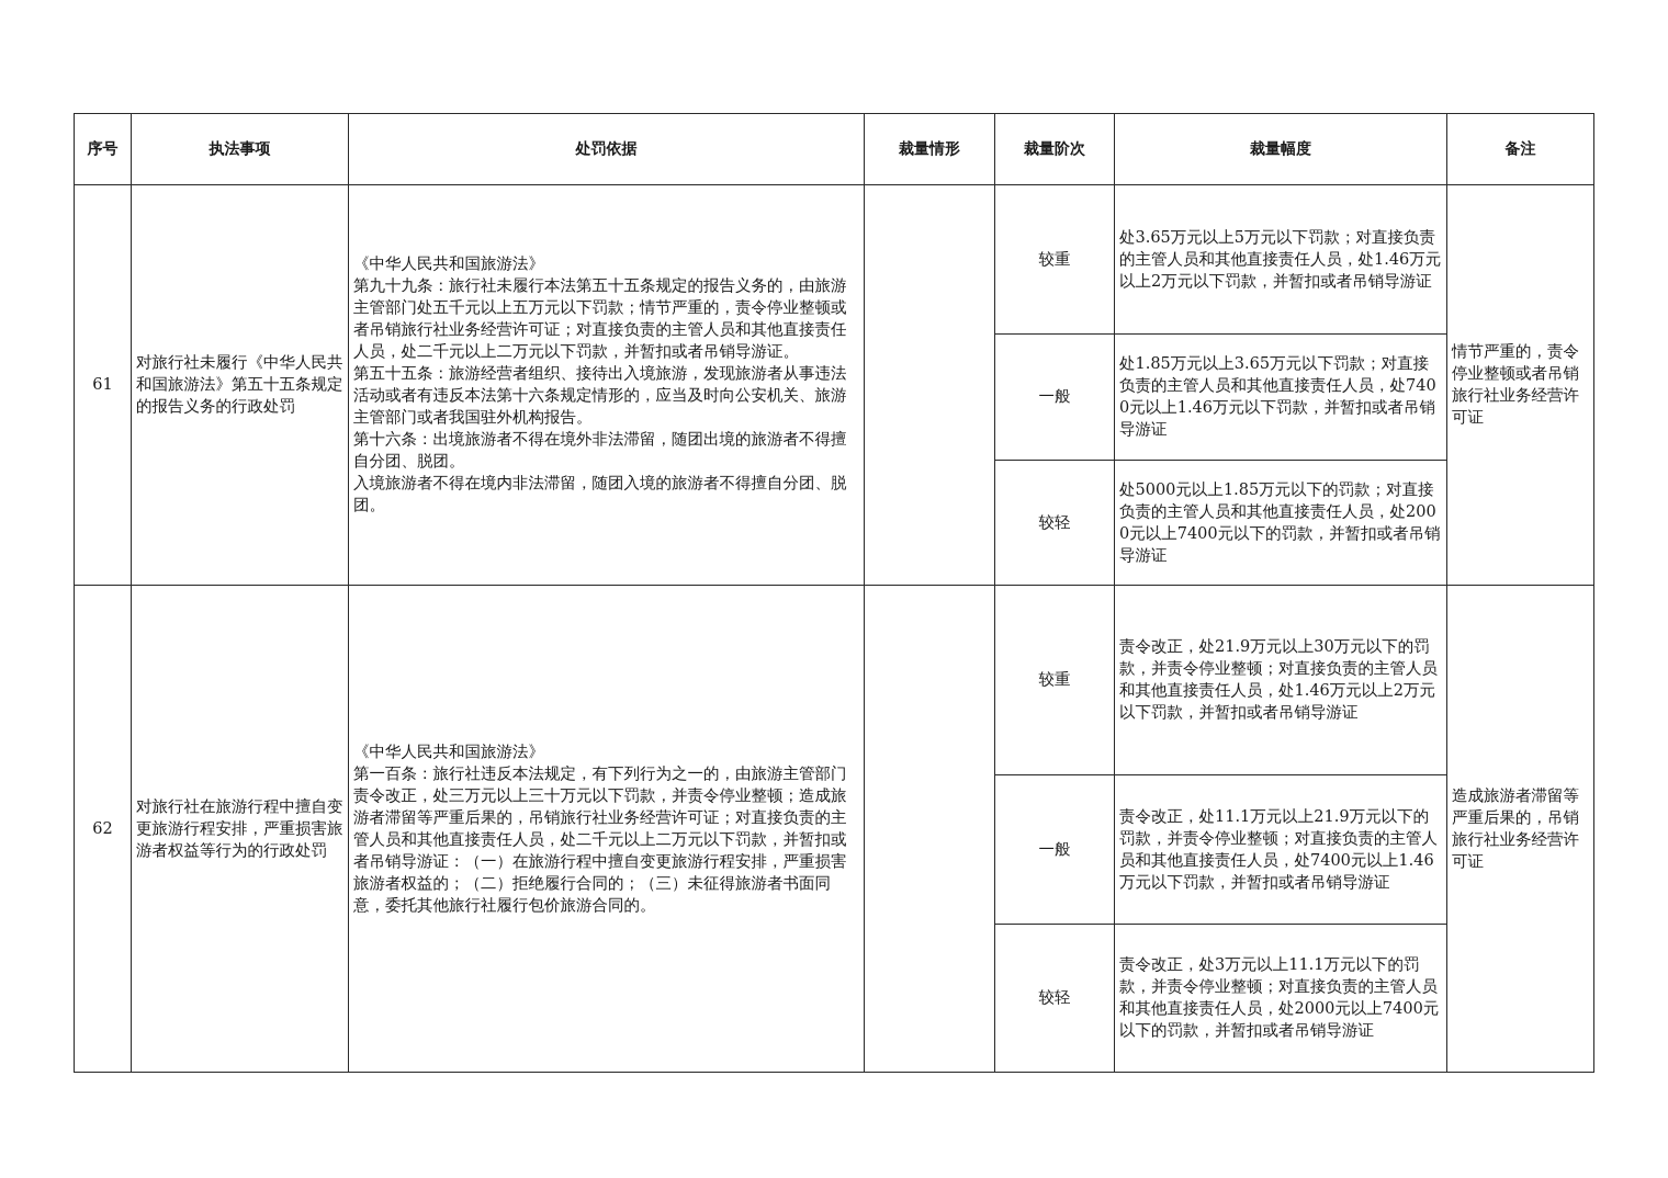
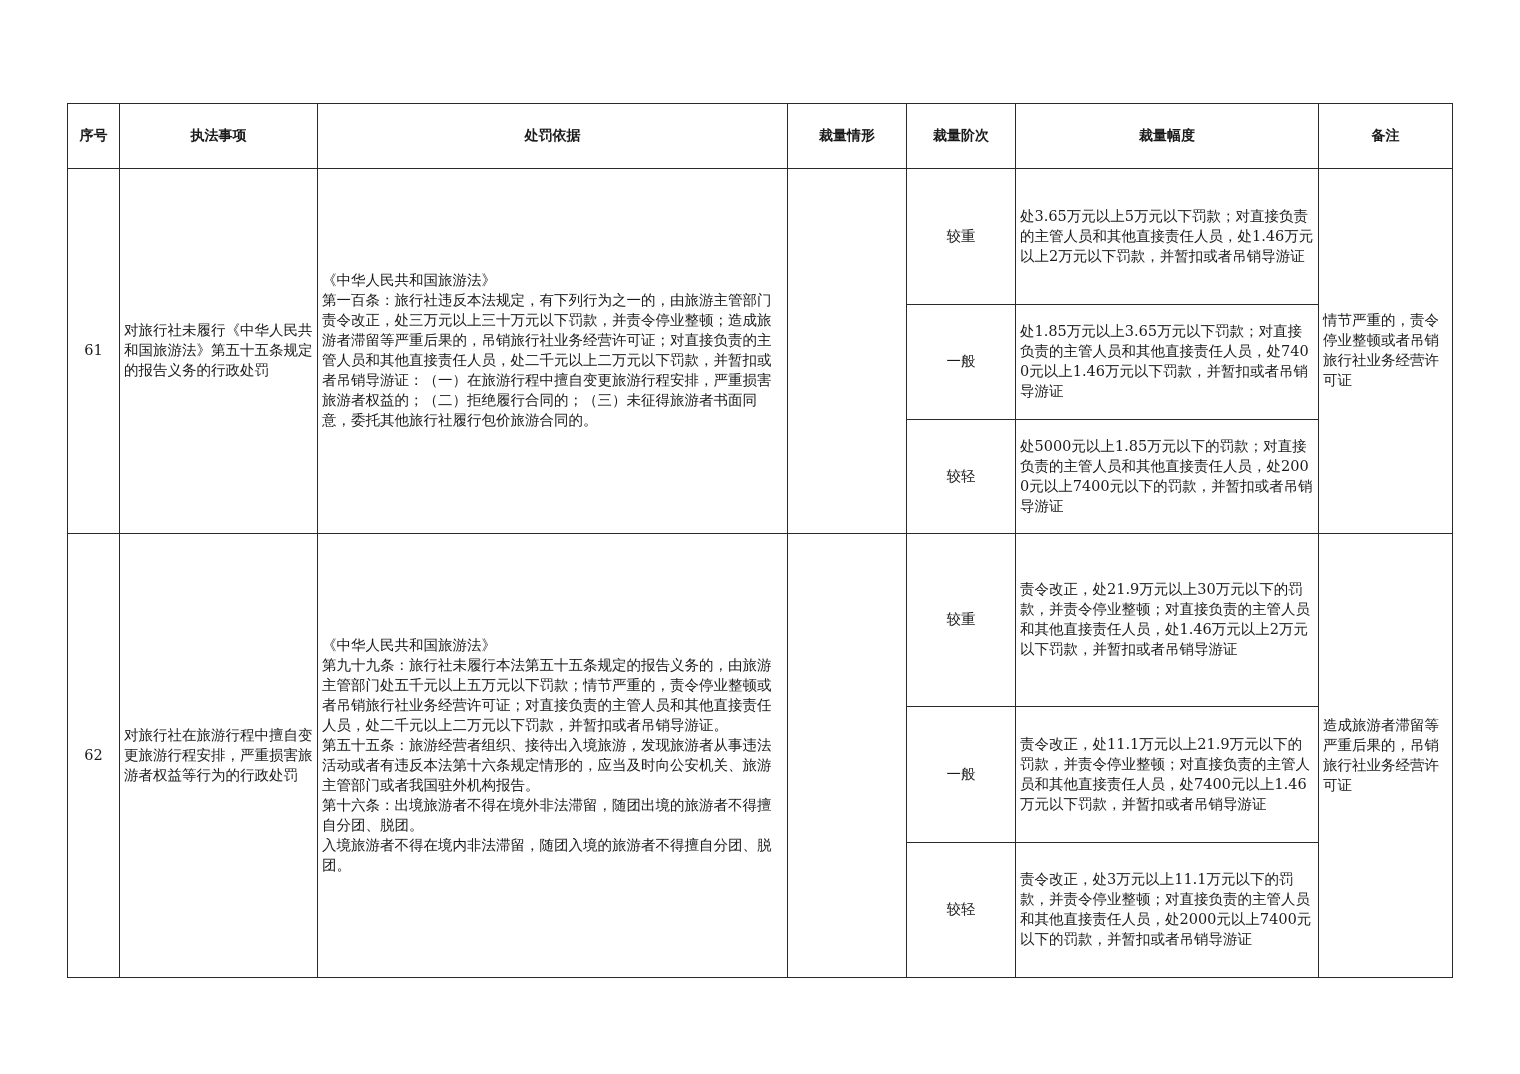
  序号	执法事项	处罚依据	裁量情形	裁量阶次	裁量幅度	备注
- 61	对旅行社未履行《中华人民共和国旅游法》第五十五条规定的报告义务的行政处罚	《中华人民共和国旅游法》 第九十九条：旅行社未履行本法第五十五条规定的报告义务的，由旅游主管部门处五千元以上五万元以下罚款；情节严重的，责令停业整顿或者吊销旅行社业务经营许可证；对直接负责的主管人员和其他直接责任人员，处二千元以上二万元以下罚款，并暂扣或者吊销导游证。 第五十五条：旅游经营者组织、接待出入境旅游，发现旅游者从事违法活动或者有违反本法第十六条规定情形的，应当及时向公安机关、旅游主管部门或者我国驻外机构报告。 第十六条：出境旅游者不得在境外非法滞留，随团出境的旅游者不得擅自分团、脱团。 入境旅游者不得在境内非法滞留，随团入境的旅游者不得擅自分团、脱团。		较重	处3.65万元以上5万元以下罚款；对直接负责的主管人员和其他直接责任人员，处1.46万元以上2万元以下罚款，并暂扣或者吊销导游证	情节严重的，责令停业整顿或者吊销旅行社业务经营许可证
+ 61	对旅行社未履行《中华人民共和国旅游法》第五十五条规定的报告义务的行政处罚	《中华人民共和国旅游法》 第一百条：旅行社违反本法规定，有下列行为之一的，由旅游主管部门责令改正，处三万元以上三十万元以下罚款，并责令停业整顿；造成旅游者滞留等严重后果的，吊销旅行社业务经营许可证；对直接负责的主管人员和其他直接责任人员，处二千元以上二万元以下罚款，并暂扣或者吊销导游证：（一）在旅游行程中擅自变更旅游行程安排，严重损害旅游者权益的；（二）拒绝履行合同的；（三）未征得旅游者书面同意，委托其他旅行社履行包价旅游合同的。		较重	处3.65万元以上5万元以下罚款；对直接负责的主管人员和其他直接责任人员，处1.46万元以上2万元以下罚款，并暂扣或者吊销导游证	情节严重的，责令停业整顿或者吊销旅行社业务经营许可证
  一般	处1.85万元以上3.65万元以下罚款；对直接负责的主管人员和其他直接责任人员，处7400元以上1.46万元以下罚款，并暂扣或者吊销导游证
  较轻	处5000元以上1.85万元以下的罚款；对直接负责的主管人员和其他直接责任人员，处2000元以上7400元以下的罚款，并暂扣或者吊销导游证
- 62	对旅行社在旅游行程中擅自变更旅游行程安排，严重损害旅游者权益等行为的行政处罚	《中华人民共和国旅游法》 第一百条：旅行社违反本法规定，有下列行为之一的，由旅游主管部门责令改正，处三万元以上三十万元以下罚款，并责令停业整顿；造成旅游者滞留等严重后果的，吊销旅行社业务经营许可证；对直接负责的主管人员和其他直接责任人员，处二千元以上二万元以下罚款，并暂扣或者吊销导游证：（一）在旅游行程中擅自变更旅游行程安排，严重损害旅游者权益的；（二）拒绝履行合同的；（三）未征得旅游者书面同意，委托其他旅行社履行包价旅游合同的。		较重	责令改正，处21.9万元以上30万元以下的罚款，并责令停业整顿；对直接负责的主管人员和其他直接责任人员，处1.46万元以上2万元以下罚款，并暂扣或者吊销导游证	造成旅游者滞留等严重后果的，吊销旅行社业务经营许可证
+ 62	对旅行社在旅游行程中擅自变更旅游行程安排，严重损害旅游者权益等行为的行政处罚	《中华人民共和国旅游法》 第九十九条：旅行社未履行本法第五十五条规定的报告义务的，由旅游主管部门处五千元以上五万元以下罚款；情节严重的，责令停业整顿或者吊销旅行社业务经营许可证；对直接负责的主管人员和其他直接责任人员，处二千元以上二万元以下罚款，并暂扣或者吊销导游证。 第五十五条：旅游经营者组织、接待出入境旅游，发现旅游者从事违法活动或者有违反本法第十六条规定情形的，应当及时向公安机关、旅游主管部门或者我国驻外机构报告。 第十六条：出境旅游者不得在境外非法滞留，随团出境的旅游者不得擅自分团、脱团。 入境旅游者不得在境内非法滞留，随团入境的旅游者不得擅自分团、脱团。		较重	责令改正，处21.9万元以上30万元以下的罚款，并责令停业整顿；对直接负责的主管人员和其他直接责任人员，处1.46万元以上2万元以下罚款，并暂扣或者吊销导游证	造成旅游者滞留等严重后果的，吊销旅行社业务经营许可证
  一般	责令改正，处11.1万元以上21.9万元以下的罚款，并责令停业整顿；对直接负责的主管人员和其他直接责任人员，处7400元以上1.46万元以下罚款，并暂扣或者吊销导游证
  较轻	责令改正，处3万元以上11.1万元以下的罚款，并责令停业整顿；对直接负责的主管人员和其他直接责任人员，处2000元以上7400元以下的罚款，并暂扣或者吊销导游证
